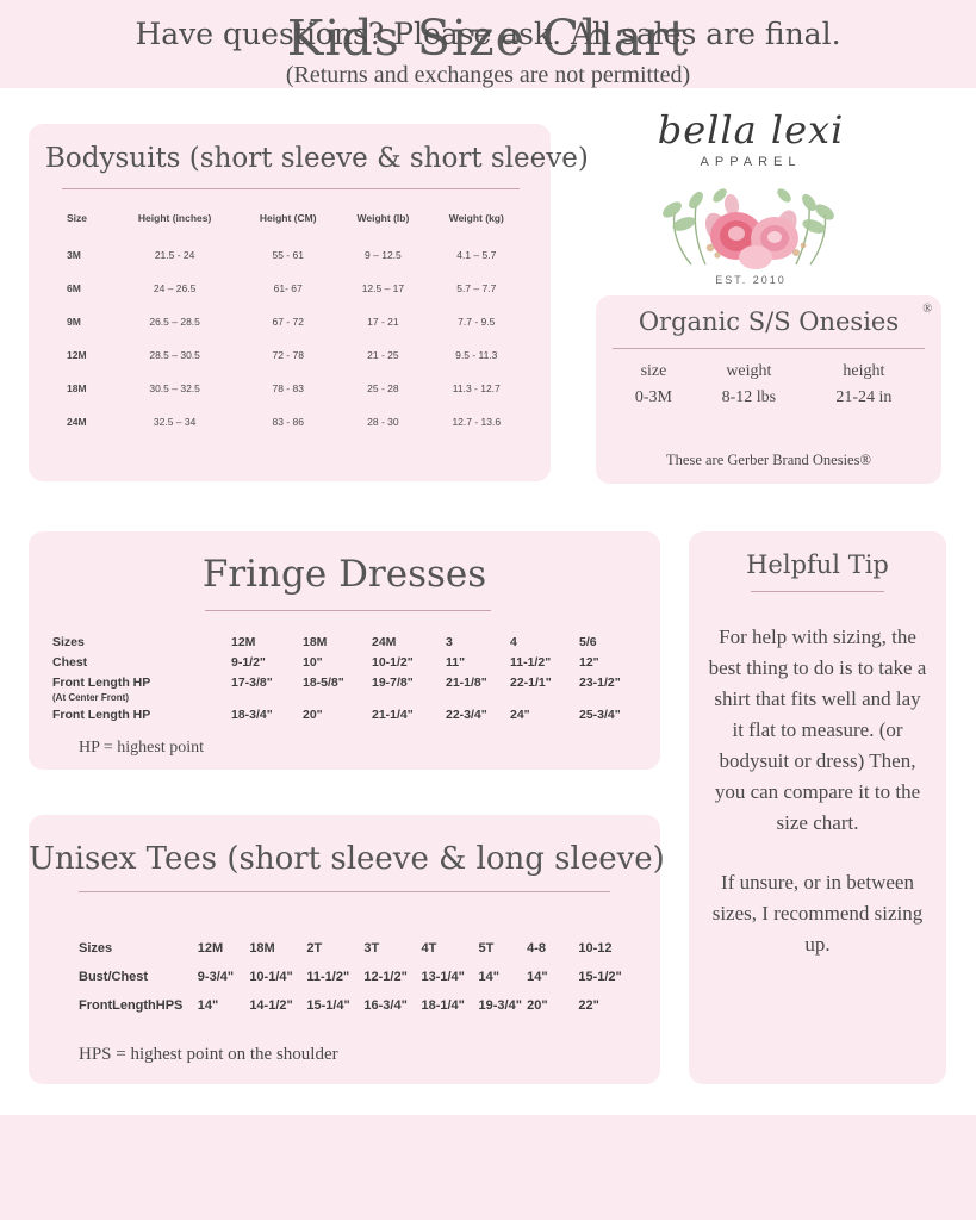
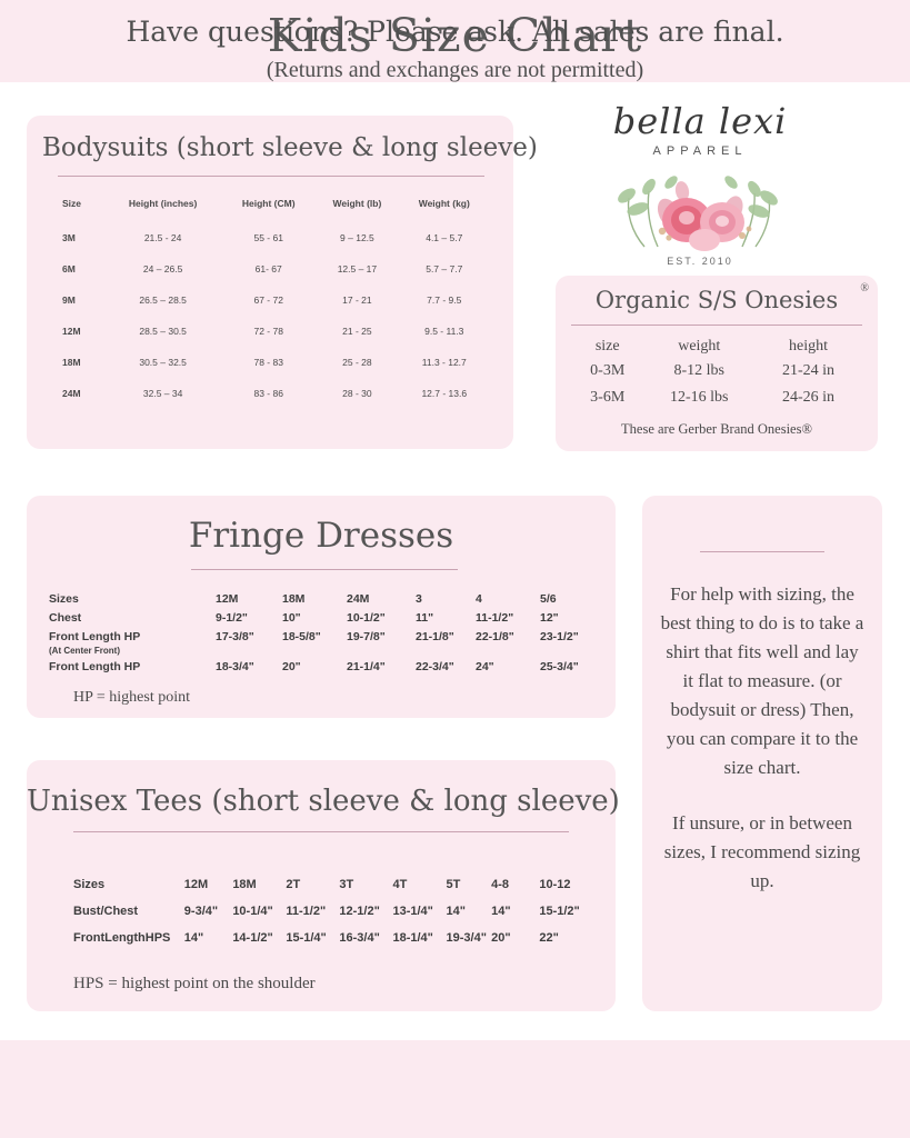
  Kids Size Chart
- Bodysuits (short sleeve & short sleeve)
+ Bodysuits (short sleeve & long sleeve)
  Size	Height (inches)	Height (CM)	Weight (lb)	Weight (kg)
  3M	21.5 - 24	55 - 61	9 – 12.5	4.1 – 5.7
  6M	24 – 26.5	61- 67	12.5 – 17	5.7 – 7.7
  9M	26.5 – 28.5	67 - 72	17 - 21	7.7 - 9.5
  12M	28.5 – 30.5	72 - 78	21 - 25	9.5 - 11.3
  18M	30.5 – 32.5	78 - 83	25 - 28	11.3 - 12.7
  24M	32.5 – 34	83 - 86	28 - 30	12.7 - 13.6
  bella lexi
  APPAREL
  EST. 2010
  Organic S/S Onesies
  ®
  size	weight	height
  0-3M	8-12 lbs	21-24 in
+ 3-6M	12-16 lbs	24-26 in
  These are Gerber Brand Onesies®
  Fringe Dresses
  Sizes	12M	18M	24M	3	4	5/6
  Chest	9-1/2"	10"	10-1/2"	11"	11-1/2"	12"
- Front Length HP	17-3/8"	18-5/8"	19-7/8"	21-1/8"	22-1/1"	23-1/2"
+ Front Length HP	17-3/8"	18-5/8"	19-7/8"	21-1/8"	22-1/8"	23-1/2"
  (At Center Front)
  Front Length HP	18-3/4"	20"	21-1/4"	22-3/4"	24"	25-3/4"
  HP = highest point
- Helpful Tip
  For help with sizing, the best thing to do is to take a shirt that fits well and lay it flat to measure. (or bodysuit or dress) Then, you can compare it to the size chart.
  If unsure, or in between sizes, I recommend sizing up.
  Unisex Tees (short sleeve & long sleeve)
  Sizes	12M	18M	2T	3T	4T	5T	4-8	10-12
  Bust/Chest	9-3/4"	10-1/4"	11-1/2"	12-1/2"	13-1/4"	14"	14"	15-1/2"
  FrontLengthHPS	14"	14-1/2"	15-1/4"	16-3/4"	18-1/4"	19-3/4"	20"	22"
  HPS = highest point on the shoulder
  Have questions? Please ask. All sales are final.
  (Returns and exchanges are not permitted)
